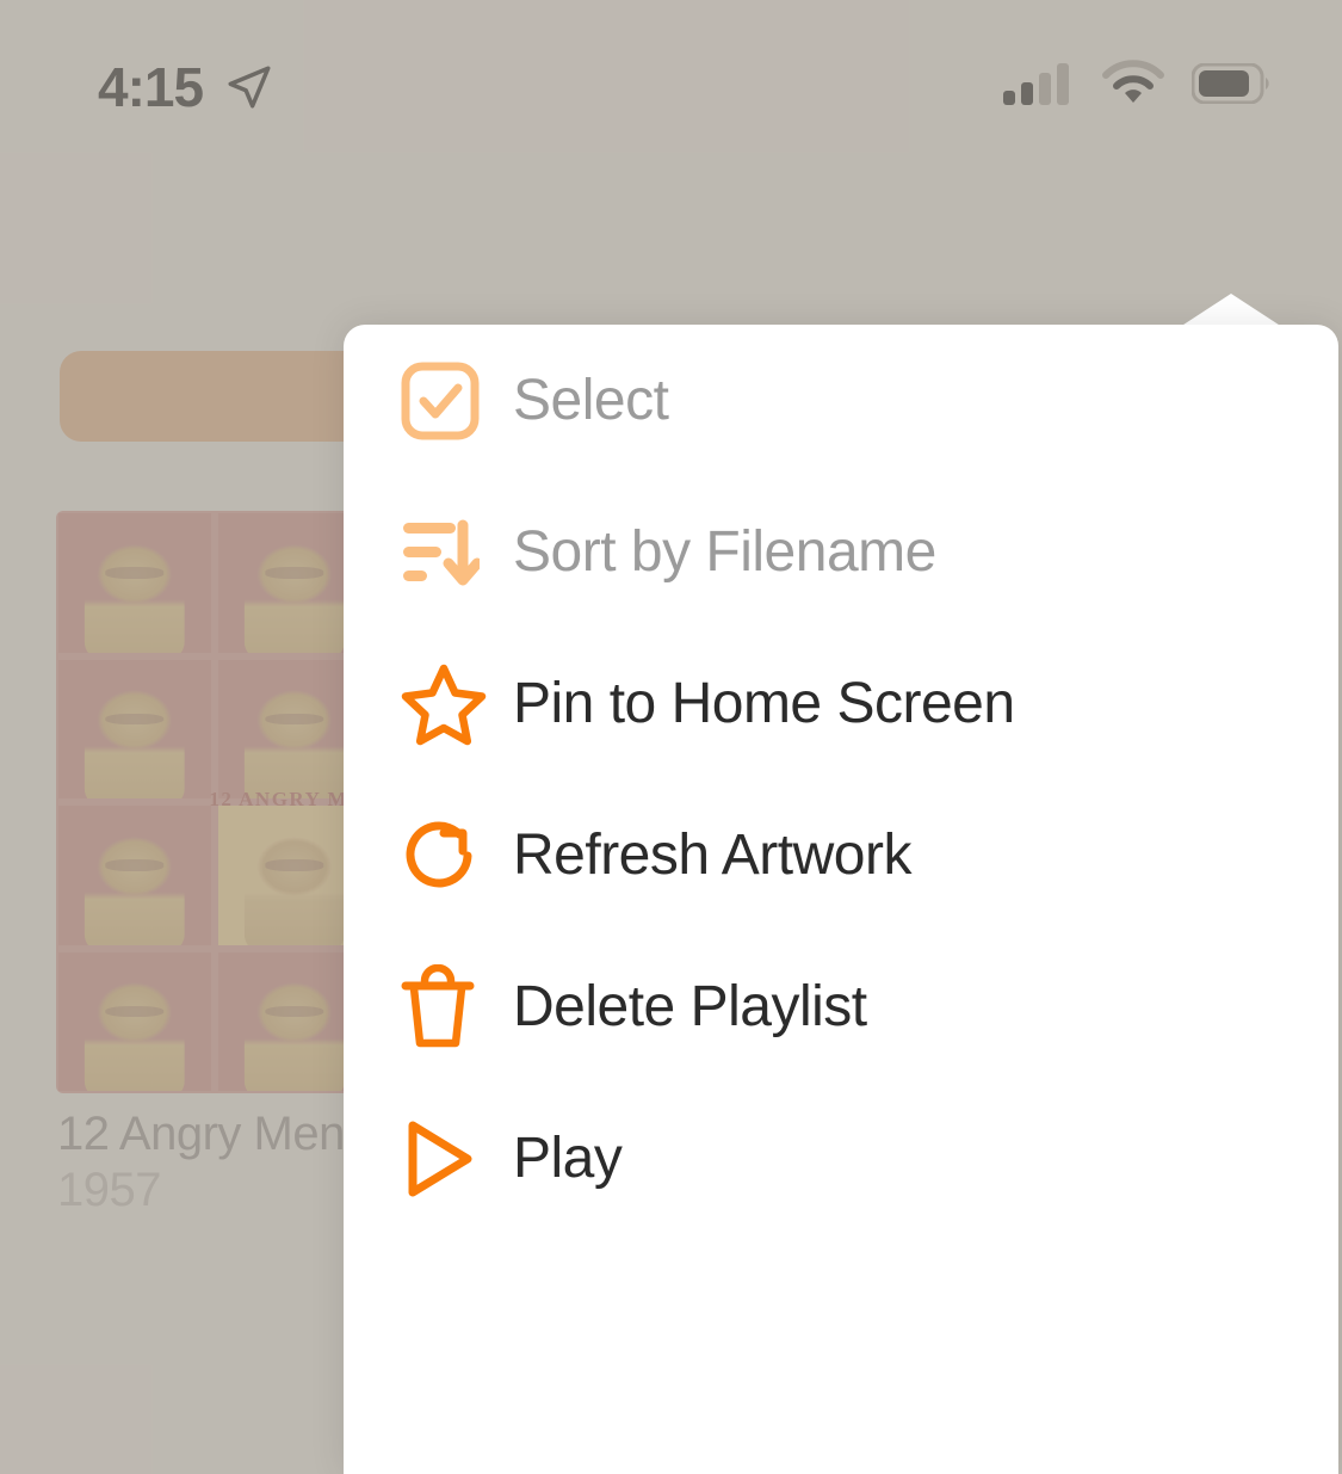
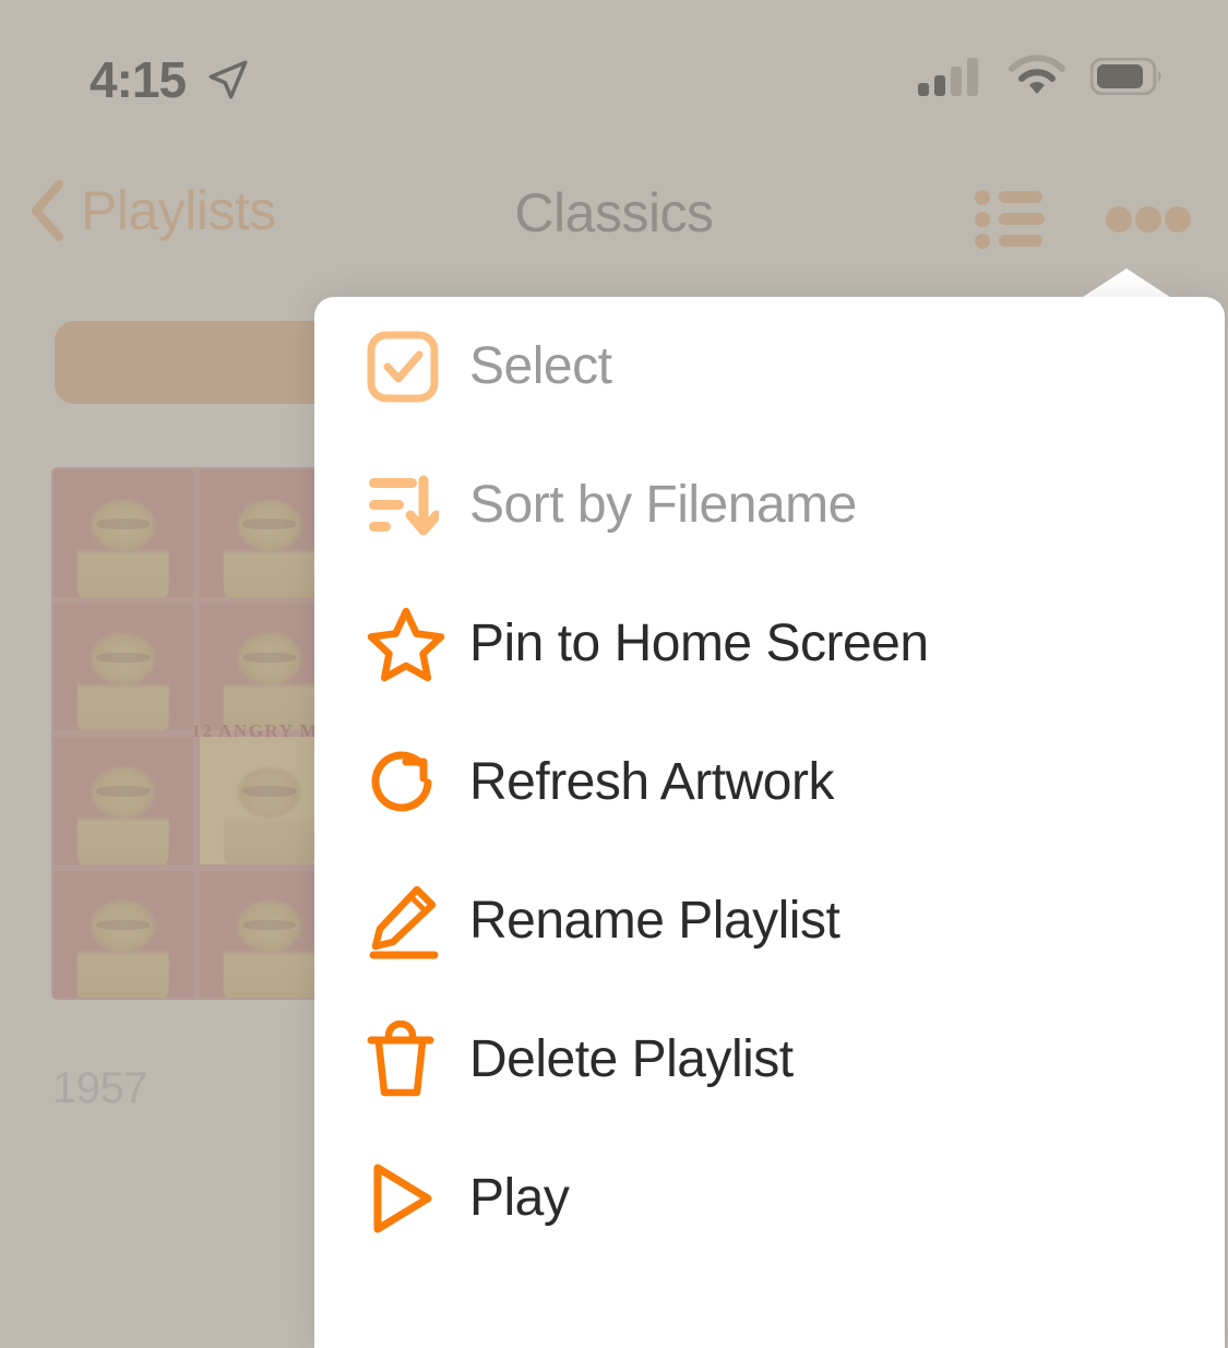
  4:15
+ Playlists
+ Classics
  12 ANGRY M
- 12 Angry Men
  Select
  Sort by Filename
  Pin to Home Screen
  Refresh Artwork
+ Rename Playlist
  Delete Playlist
  Play
